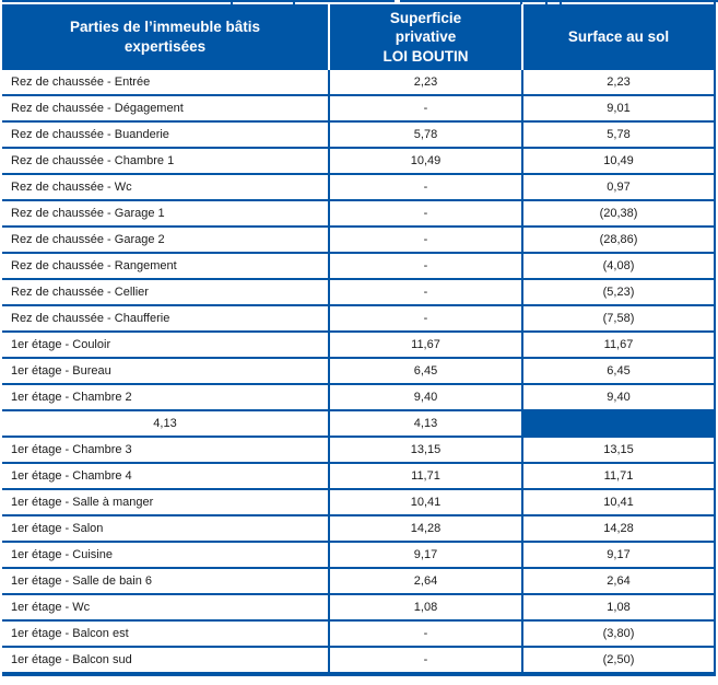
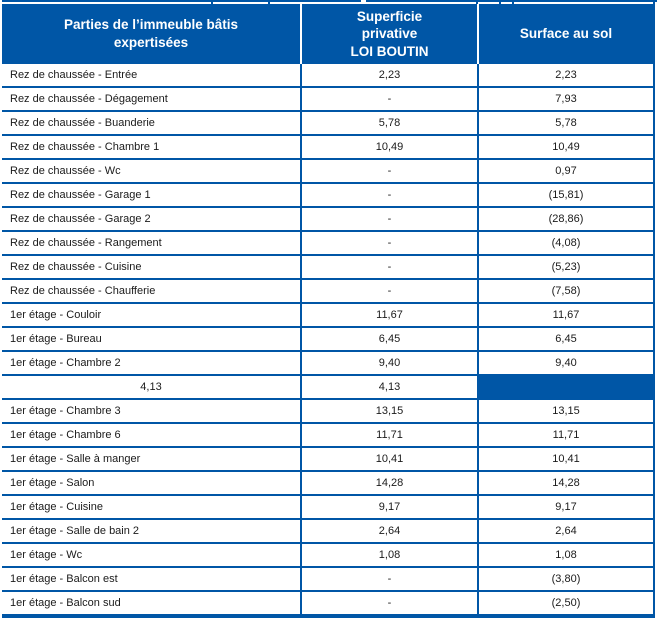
  Parties de l’immeuble bâtis
  expertisées
  Superficie
  privative
  LOI BOUTIN
  Surface au sol
  Rez de chaussée - Entrée
  2,23
  2,23
  Rez de chaussée - Dégagement
  -
- 9,01
+ 7,93
  Rez de chaussée - Buanderie
  5,78
  5,78
  Rez de chaussée - Chambre 1
  10,49
  10,49
  Rez de chaussée - Wc
  -
  0,97
  Rez de chaussée - Garage 1
  -
- (20,38)
+ (15,81)
  Rez de chaussée - Garage 2
  -
  (28,86)
  Rez de chaussée - Rangement
  -
  (4,08)
- Rez de chaussée - Cellier
+ Rez de chaussée - Cuisine
  -
  (5,23)
  Rez de chaussée - Chaufferie
  -
  (7,58)
  1er étage - Couloir
  11,67
  11,67
  1er étage - Bureau
  6,45
  6,45
  1er étage - Chambre 2
  9,40
  9,40
  4,13
  4,13
  1er étage - Chambre 3
  13,15
  13,15
- 1er étage - Chambre 4
+ 1er étage - Chambre 6
  11,71
  11,71
  1er étage - Salle à manger
  10,41
  10,41
  1er étage - Salon
  14,28
  14,28
  1er étage - Cuisine
  9,17
  9,17
- 1er étage - Salle de bain 6
+ 1er étage - Salle de bain 2
  2,64
  2,64
  1er étage - Wc
  1,08
  1,08
  1er étage - Balcon est
  -
  (3,80)
  1er étage - Balcon sud
  -
  (2,50)
